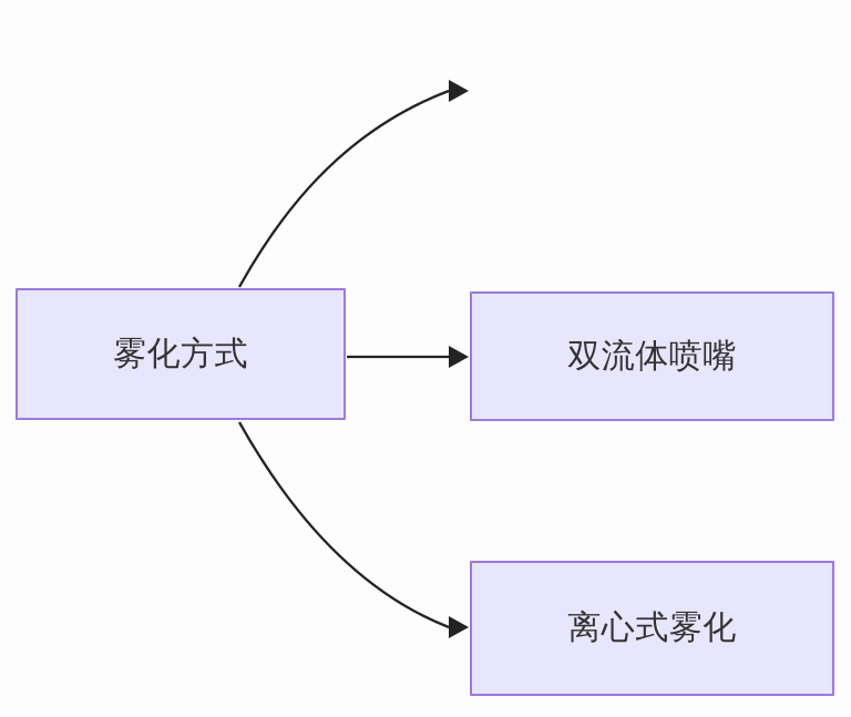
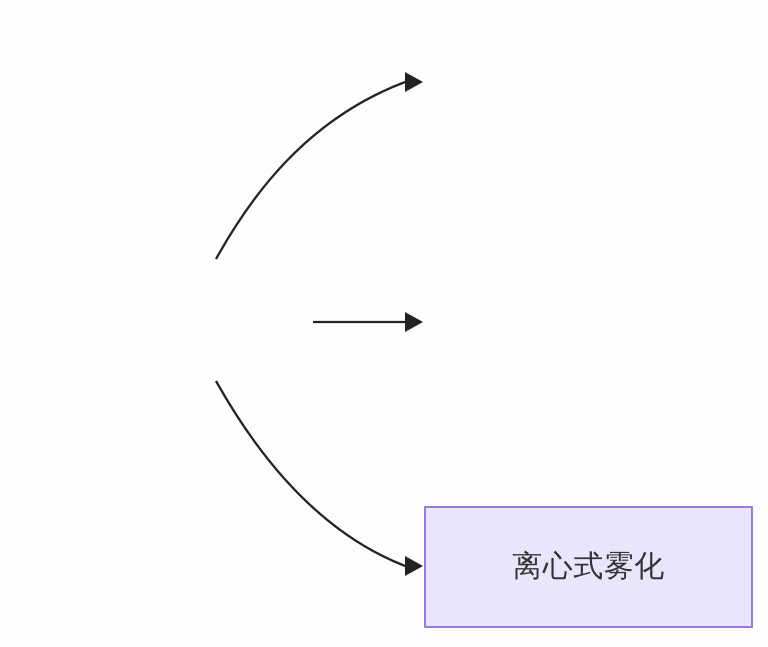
- 雾化方式
- 双流体喷嘴
  离心式雾化
